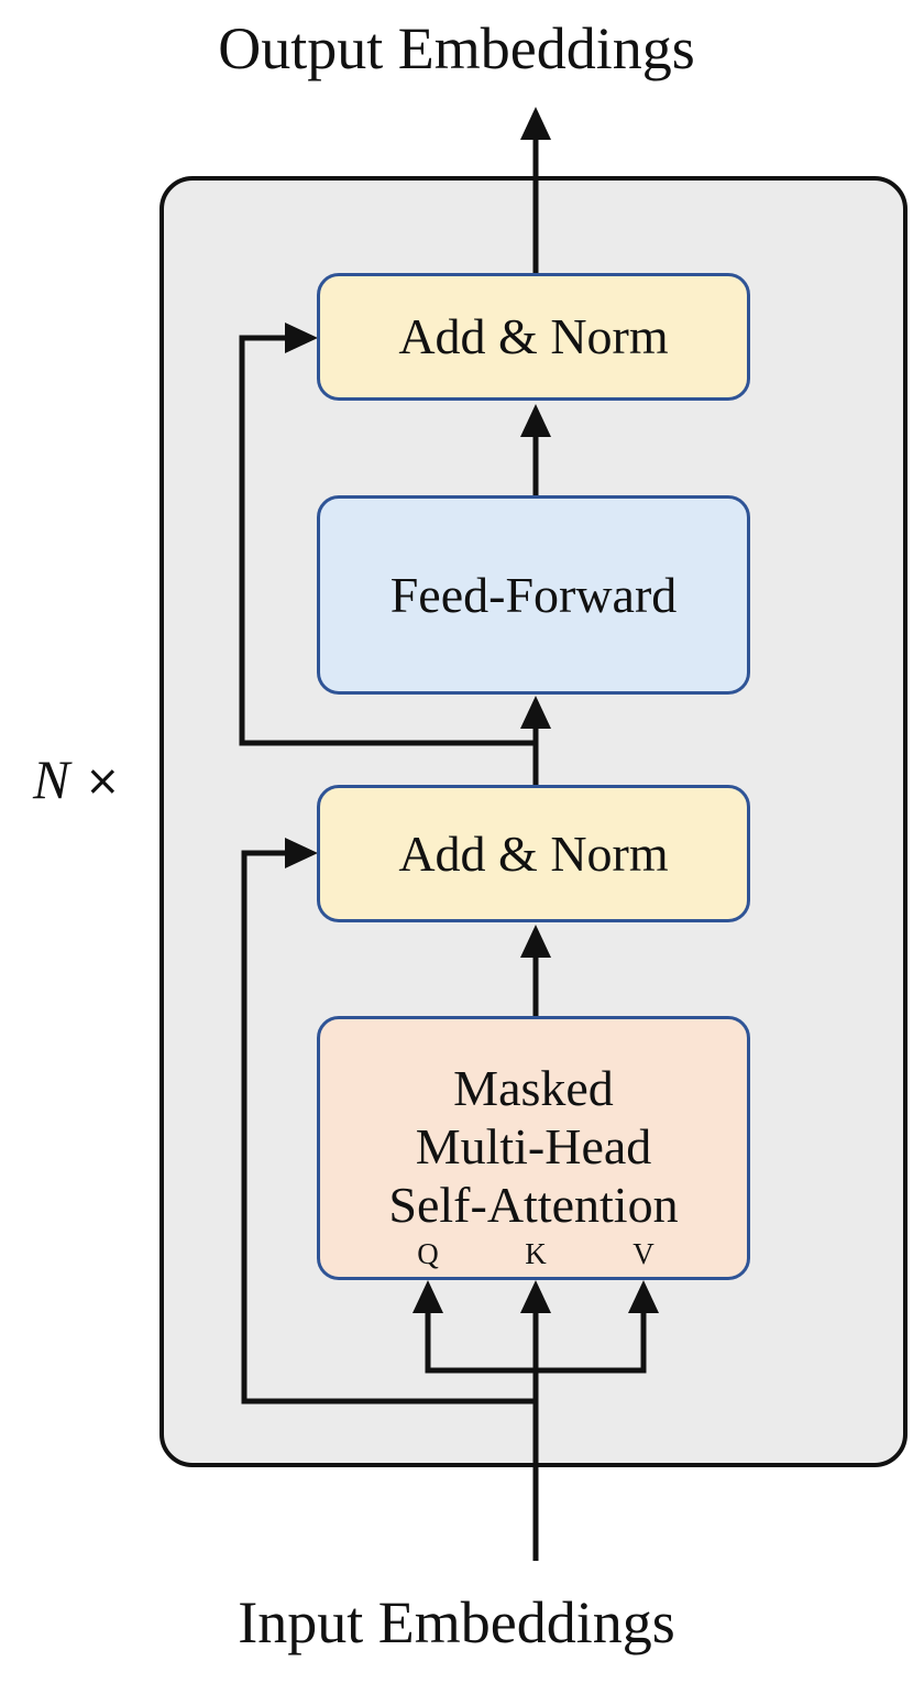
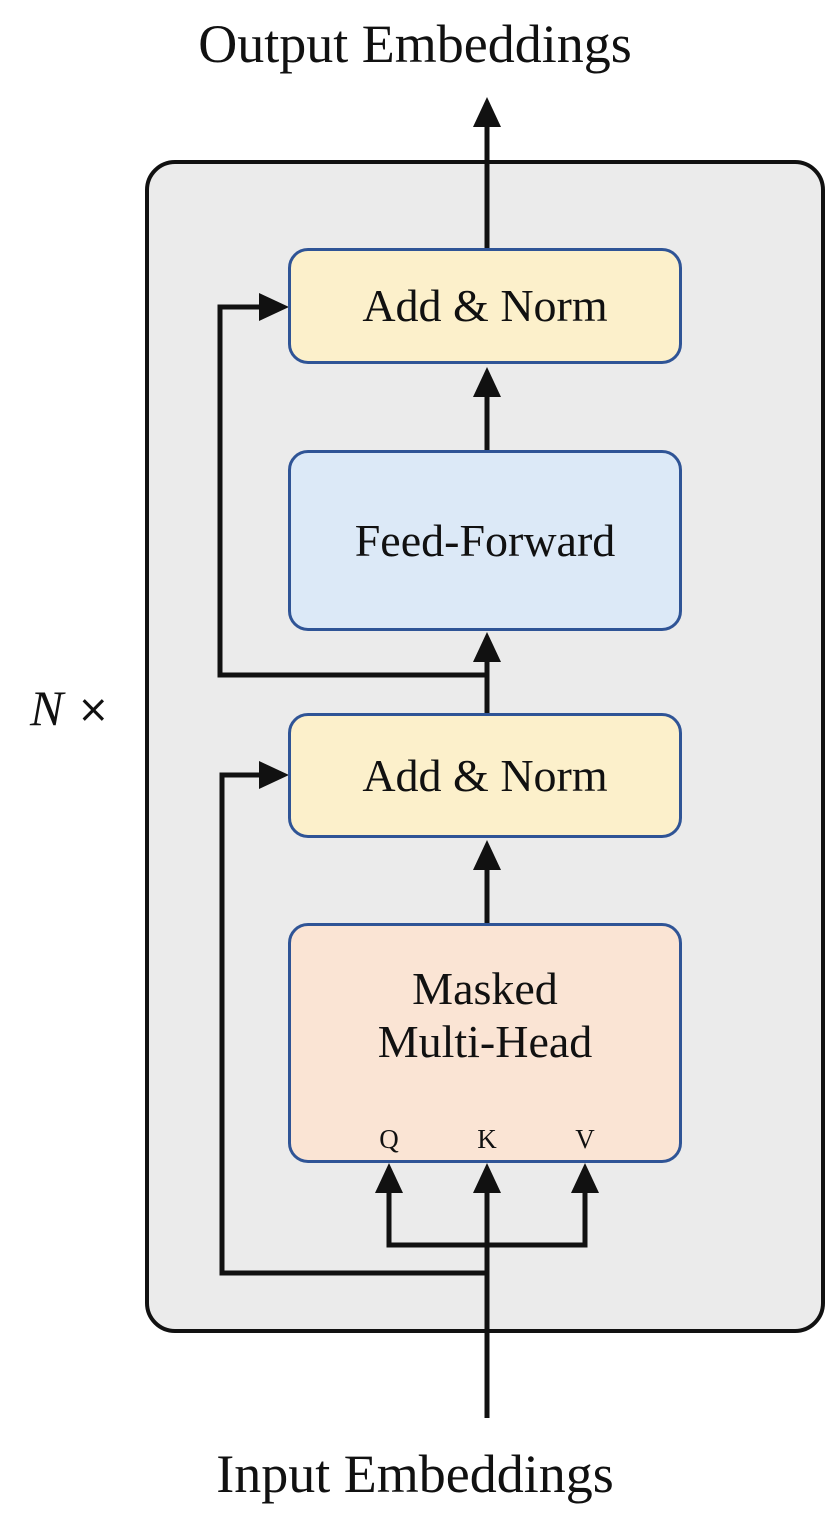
  Output Embeddings
  N ×
  Add & Norm
  Feed-Forward
  Add & Norm
  Masked
  Multi-Head
- Self-Attention
  Q
  K
  V
  Input Embeddings
